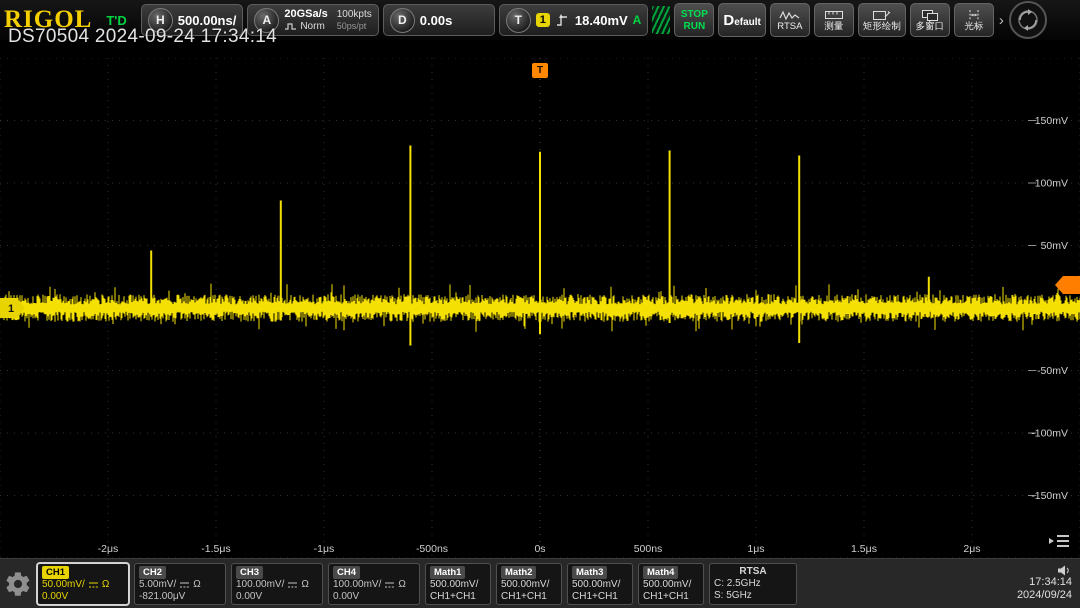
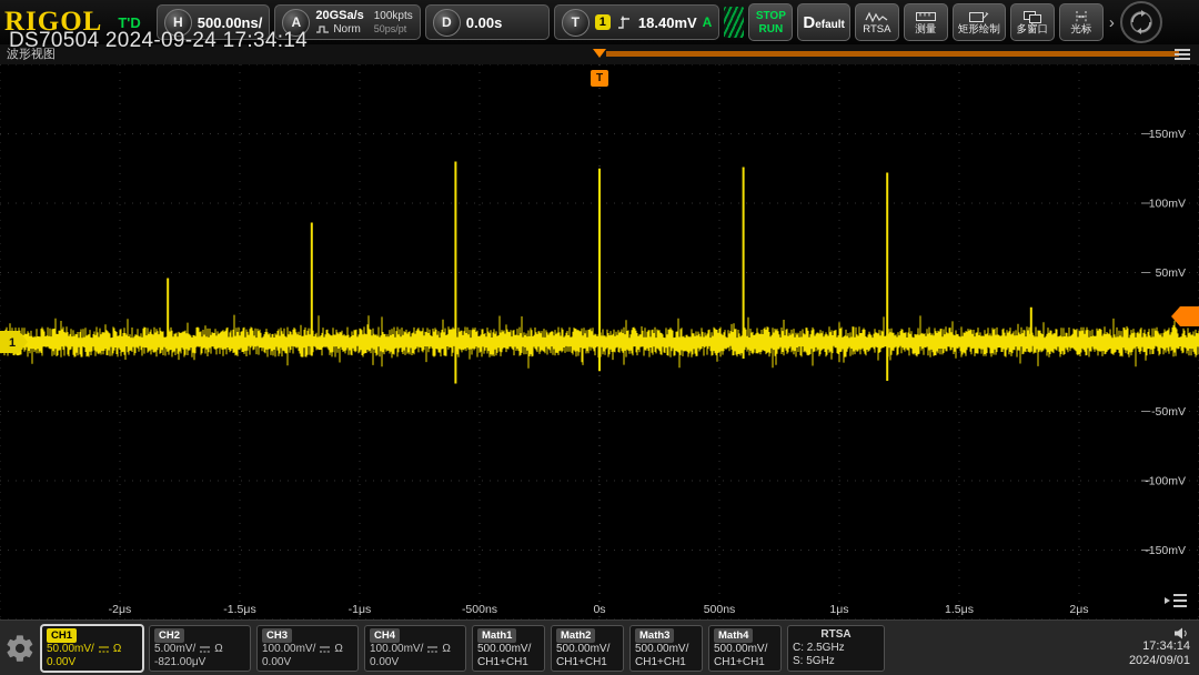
  RIGOL
  T'D
  H
  500.00ns/
  A
  20GSa/s
  Norm
  100kpts
  50ps/pt
  D
  0.00s
  T
  1
  18.40mV
  A
  STOP
  RUN
  Default
  RTSA
  测量
  矩形绘制
  多窗口
  光标
  ›
+ 波形视图
  T
  150mV
  100mV
  50mV
  -50mV
  -100mV
  -150mV
  -2μs
  -1.5μs
  -1μs
  -500ns
  0s
  500ns
  1μs
  1.5μs
  2μs
  1
  CH1
  50.00mV/
  Ω
  0.00V
  CH2
  5.00mV/
  Ω
  -821.00μV
  CH3
  100.00mV/
  Ω
  0.00V
  CH4
  100.00mV/
  Ω
  0.00V
  Math1
  500.00mV/
  CH1+CH1
  Math2
  500.00mV/
  CH1+CH1
  Math3
  500.00mV/
  CH1+CH1
  Math4
  500.00mV/
  CH1+CH1
  RTSA
  C: 2.5GHz
  S: 5GHz
  17:34:14
- 2024/09/24
+ 2024/09/01
  DS70504 2024-09-24 17:34:14
